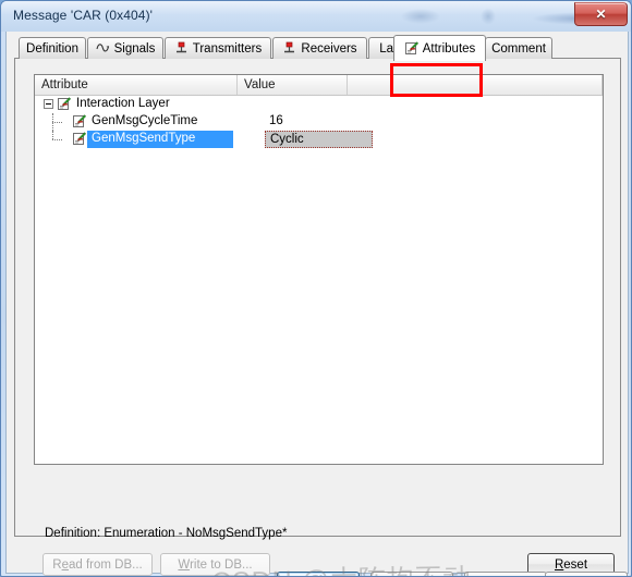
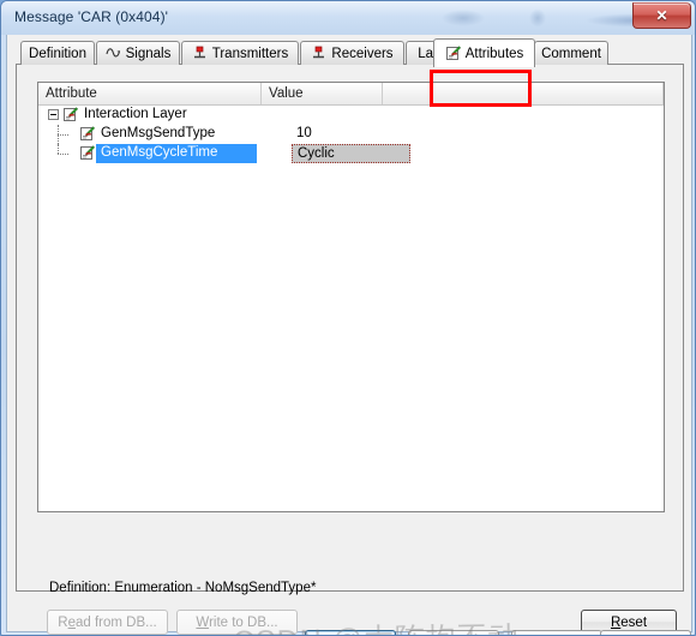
  Message 'CAR (0x404)'
  ✕
  Definition
  Signals
  Transmitters
  Receivers
  Attributes
  Comment
  Attribute
  Value
  Interaction Layer
- GenMsgCycleTime
+ GenMsgSendType
- 16
+ 10
- GenMsgSendType
+ GenMsgCycleTime
  Cyclic
  Definition: Enumeration - NoMsgSendType*
  Read from DB...
  Write to DB...
  Reset
